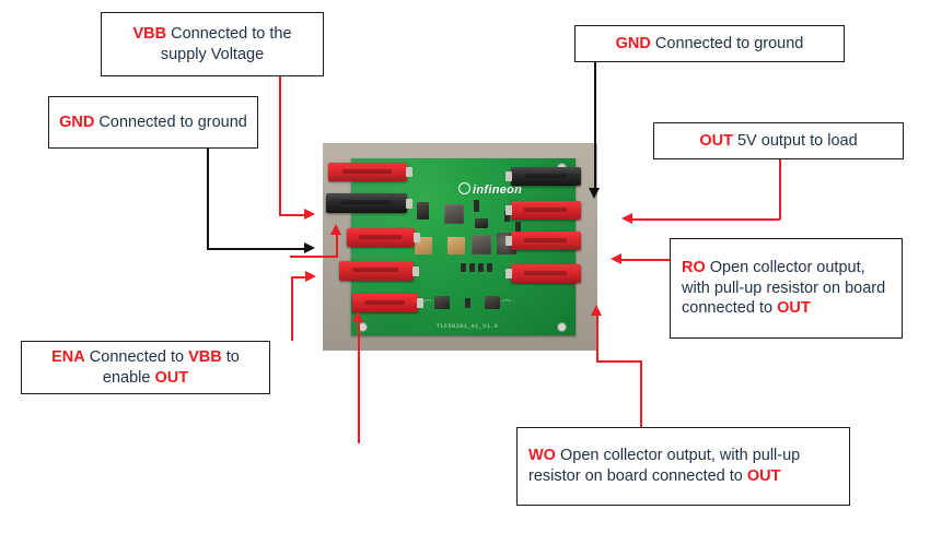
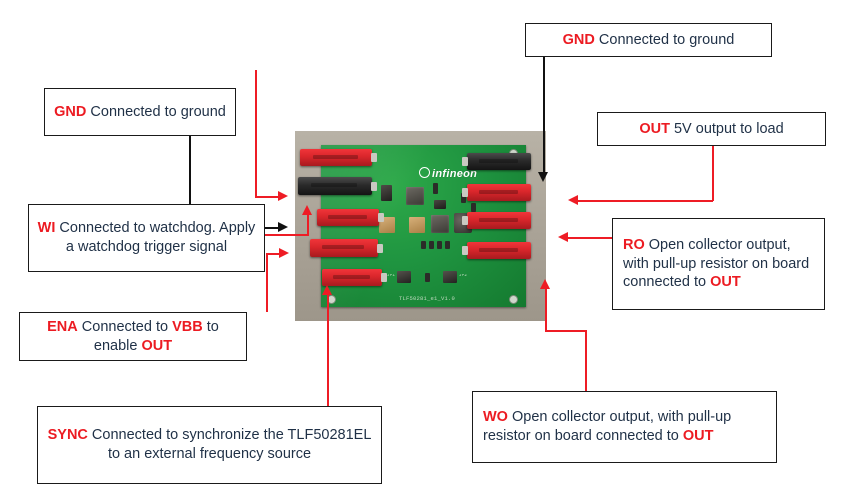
- VBB Connected to the supply Voltage
  GND Connected to ground
+ WI Connected to watchdog. Apply a watchdog trigger signal
  ENA Connected to VBB to enable OUT
+ SYNC Connected to synchronize the TLF50281EL to an external frequency source
  GND Connected to ground
  OUT 5V output to load
  RO Open collector output, with pull-up resistor on board connected to OUT
  WO Open collector output, with pull-up resistor on board connected to OUT
